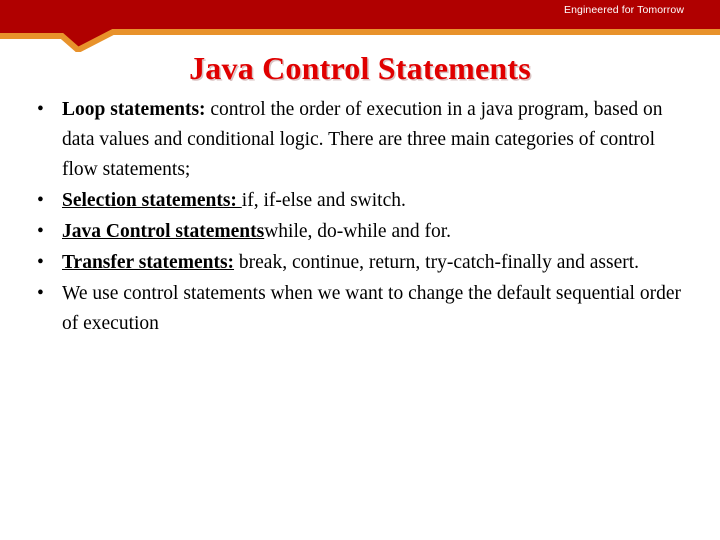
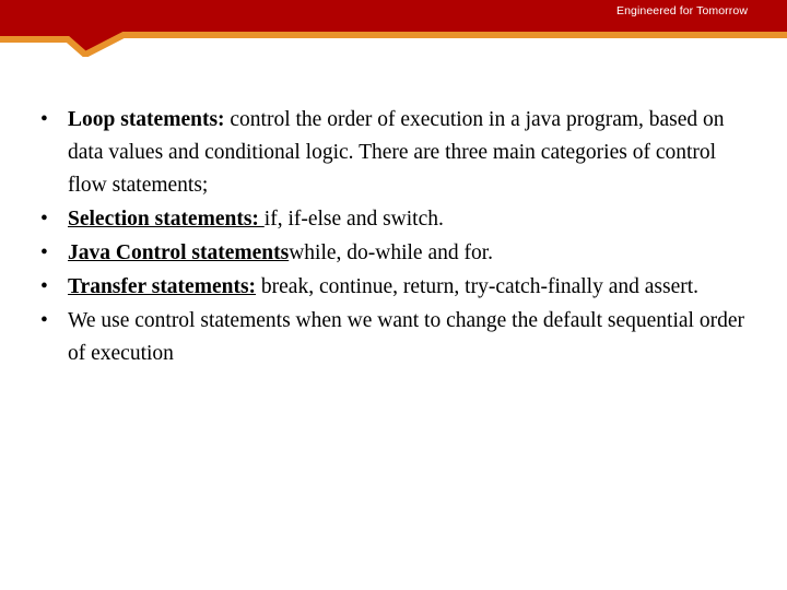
  Engineered for Tomorrow
- Java Control Statements
  •
  Loop statements: control the order of execution in a java program, based on data values and conditional logic. There are three main categories of control flow statements;
  •
  Selection statements: if, if-else and switch.
  •
  Java Control statementswhile, do-while and for.
  •
  Transfer statements: break, continue, return, try-catch-finally and assert.
  •
  We use control statements when we want to change the default sequential order of execution
